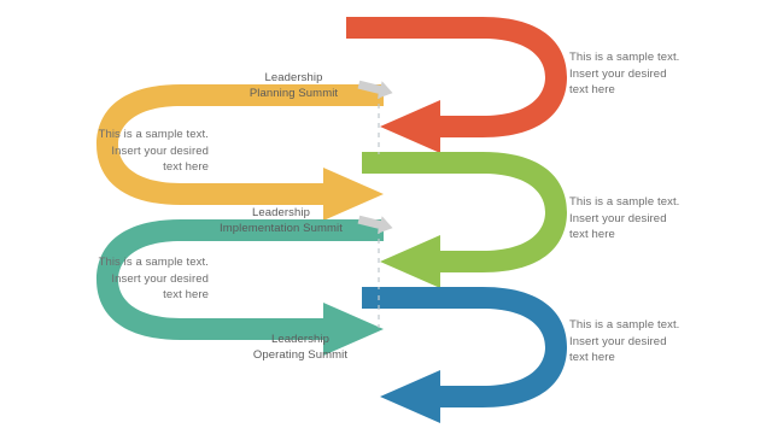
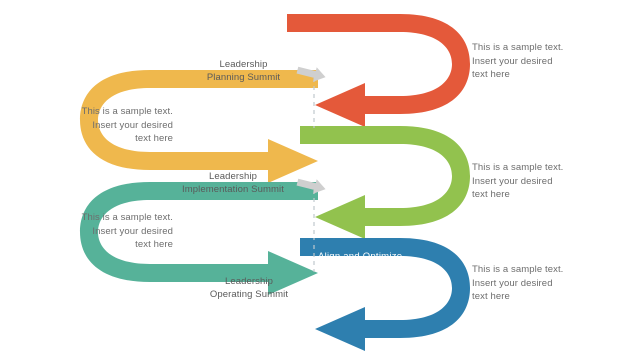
  Due Diligence
  Planning and Close
+ Align and Optimize
  Leadership
  Planning Summit
  Leadership
  Implementation Summit
  Leadership
  Operating Summit
  This is a sample text.
  Insert your desired
  text here
  This is a sample text.
  Insert your desired
  text here
  This is a sample text.
  Insert your desired
  text here
  This is a sample text.
  Insert your desired
  text here
  This is a sample text.
  Insert your desired
  text here
